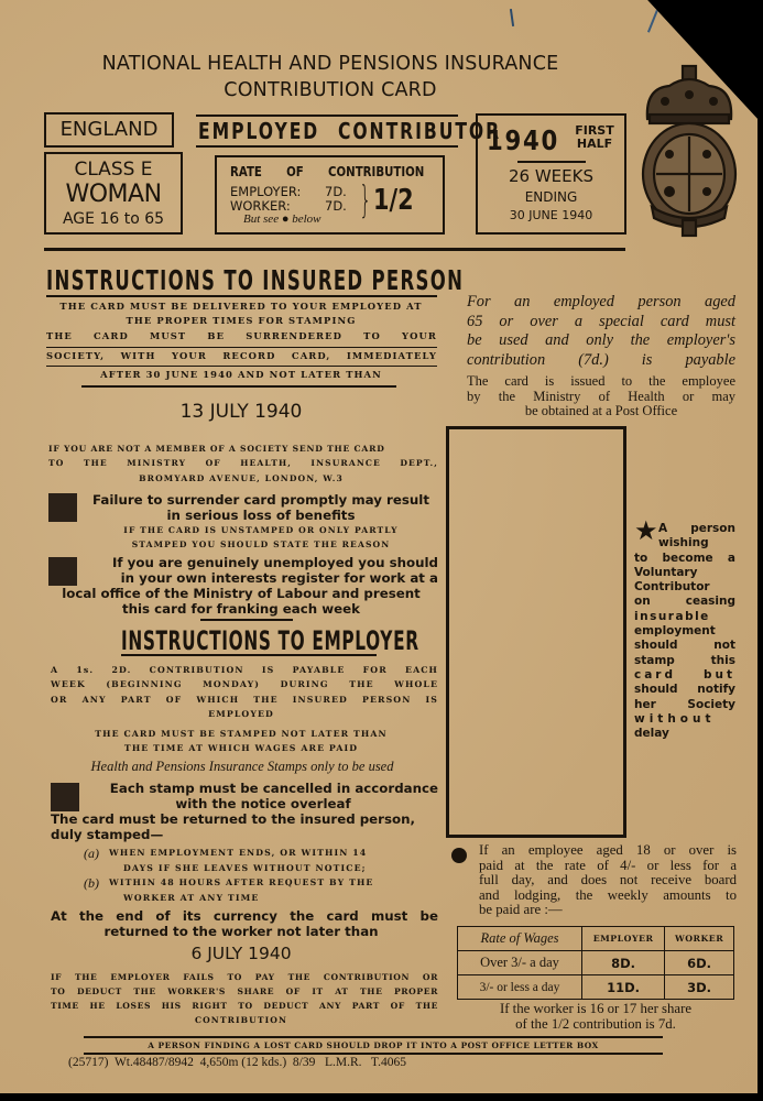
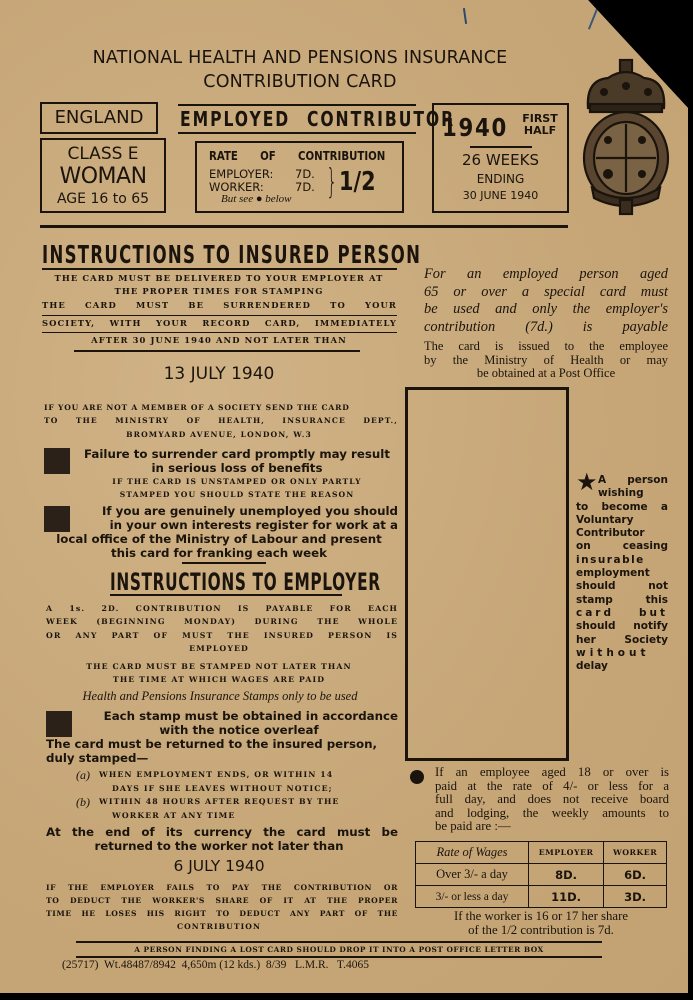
  NATIONAL HEALTH AND PENSIONS INSURANCE
  CONTRIBUTION CARD
  ENGLAND
  CLASS E
  WOMAN
  AGE 16 to 65
  EMPLOYED CONTRIBUTOR
  RATE OF CONTRIBUTION
  EMPLOYER:
  7D.
  WORKER:
  7D.
  But see ● below
  }
  1/2
  1940
  FIRST HALF
  26 WEEKS
  ENDING
  30 JUNE 1940
  INSTRUCTIONS TO INSURED PERSON
- THE CARD MUST BE DELIVERED TO YOUR EMPLOYED AT
+ THE CARD MUST BE DELIVERED TO YOUR EMPLOYER AT
  THE PROPER TIMES FOR STAMPING
  THE CARD MUST BE SURRENDERED TO YOUR
  SOCIETY, WITH YOUR RECORD CARD, IMMEDIATELY
  AFTER 30 JUNE 1940 AND NOT LATER THAN
  13 JULY 1940
  IF YOU ARE NOT A MEMBER OF A SOCIETY SEND THE CARD
  TO THE MINISTRY OF HEALTH, INSURANCE DEPT.,
  BROMYARD AVENUE, LONDON, W.3
  Failure to surrender card promptly may result
  in serious loss of benefits
  IF THE CARD IS UNSTAMPED OR ONLY PARTLY
  STAMPED YOU SHOULD STATE THE REASON
  If you are genuinely unemployed you should
  in your own interests register for work at a
  local office of the Ministry of Labour and present
  this card for franking each week
  INSTRUCTIONS TO EMPLOYER
  A 1s. 2D. CONTRIBUTION IS PAYABLE FOR EACH
  WEEK (BEGINNING MONDAY) DURING THE WHOLE
- OR ANY PART OF WHICH THE INSURED PERSON IS
+ OR ANY PART OF MUST THE INSURED PERSON IS
  EMPLOYED
  THE CARD MUST BE STAMPED NOT LATER THAN
  THE TIME AT WHICH WAGES ARE PAID
  Health and Pensions Insurance Stamps only to be used
- Each stamp must be cancelled in accordance
+ Each stamp must be obtained in accordance
  with the notice overleaf
  The card must be returned to the insured person,
  duly stamped—
  (a)
  WHEN EMPLOYMENT ENDS, OR WITHIN 14
  DAYS IF SHE LEAVES WITHOUT NOTICE;
  (b)
  WITHIN 48 HOURS AFTER REQUEST BY THE
  WORKER AT ANY TIME
  At the end of its currency the card must be
  returned to the worker not later than
  6 JULY 1940
  IF THE EMPLOYER FAILS TO PAY THE CONTRIBUTION OR
  TO DEDUCT THE WORKER'S SHARE OF IT AT THE PROPER
  TIME HE LOSES HIS RIGHT TO DEDUCT ANY PART OF THE
  CONTRIBUTION
  For an employed person aged
  65 or over a special card must
  be used and only the employer's
  contribution (7d.) is payable
  The card is issued to the employee
  by the Ministry of Health or may
  be obtained at a Post Office
  ★
  A person
  wishing
  to become a
  Voluntary
  Contributor
  on ceasing
  insurable
  employment
  should not
  stamp this
  card but
  should notify
  her Society
  without
  delay
  If an employee aged 18 or over is
  paid at the rate of 4/- or less for a
  full day, and does not receive board
  and lodging, the weekly amounts to
  be paid are :—
  Rate of Wages	EMPLOYER	WORKER
  Over 3/- a day	8D.	6D.
  3/- or less a day	11D.	3D.
  If the worker is 16 or 17 her share
  of the 1/2 contribution is 7d.
  A PERSON FINDING A LOST CARD SHOULD DROP IT INTO A POST OFFICE LETTER BOX
  (25717) Wt.48487/8942 4,650m (12 kds.) 8/39 L.M.R. T.4065
